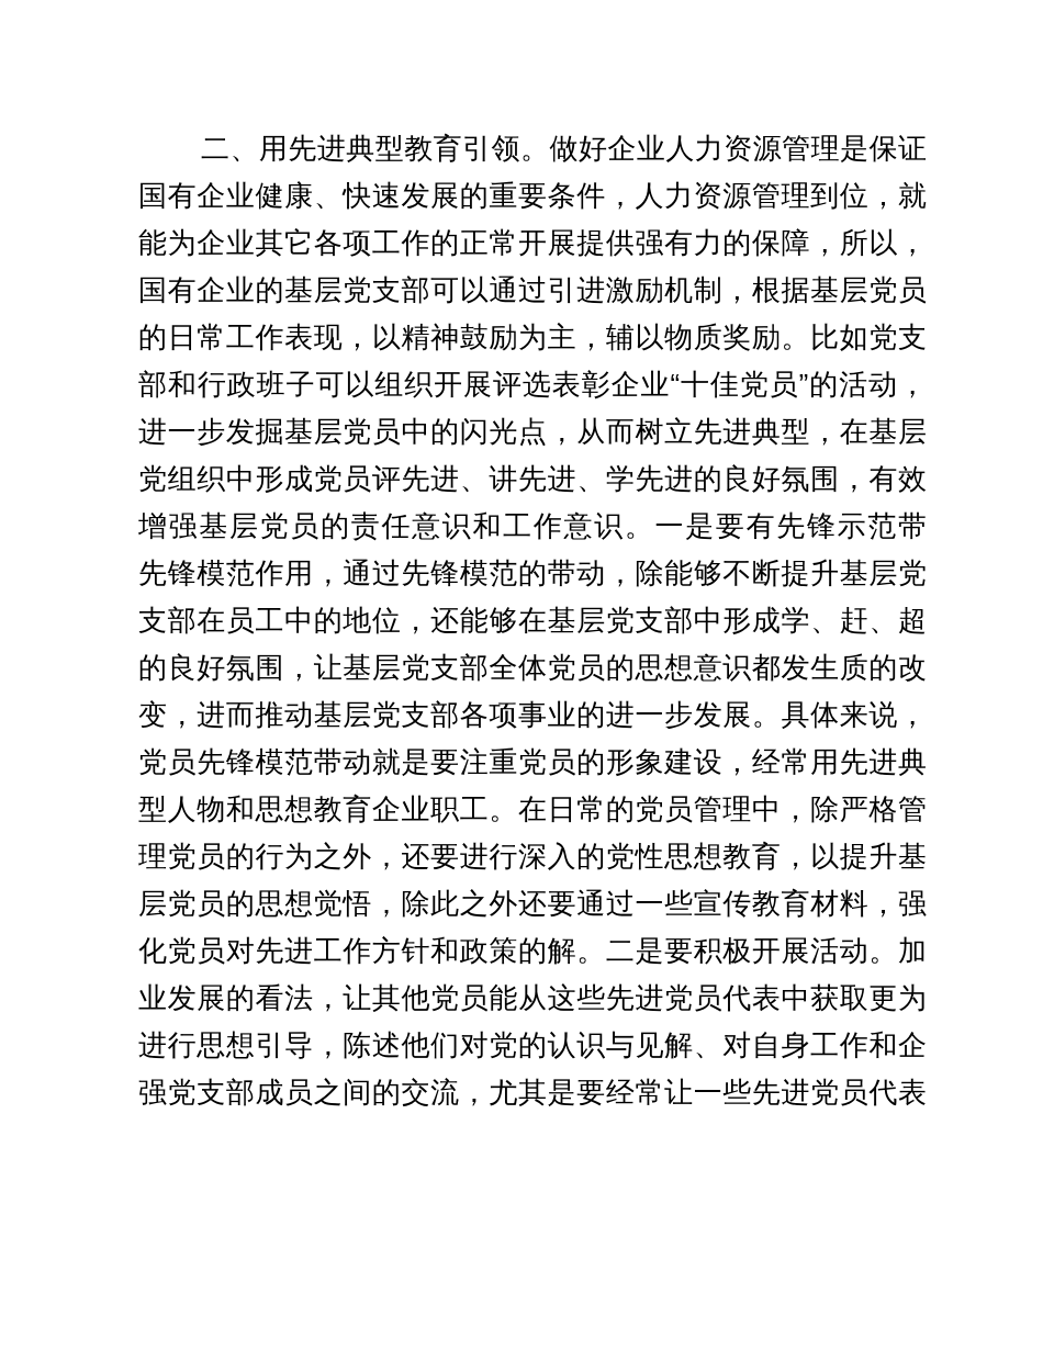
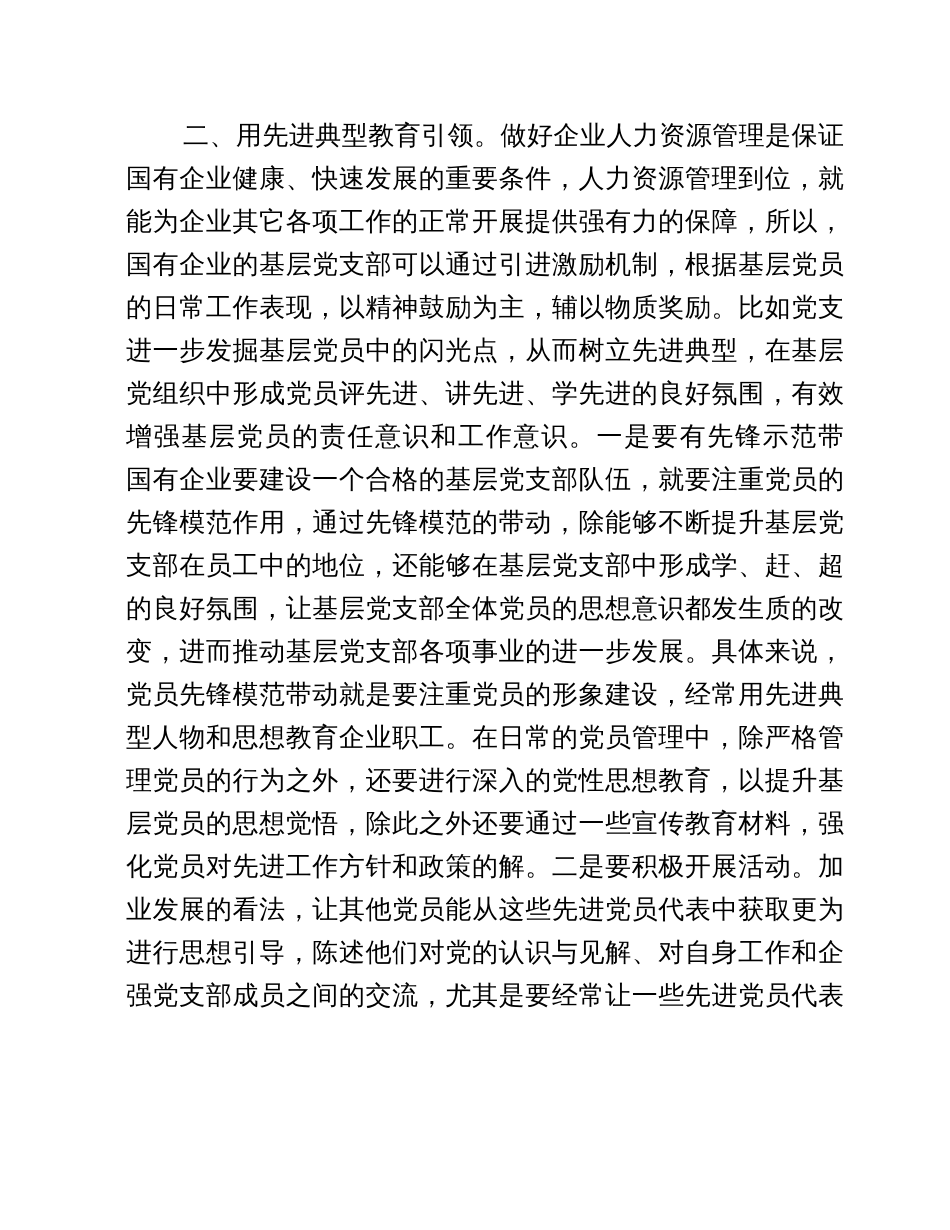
  二、用先进典型教育引领。做好企业人力资源管理是保证
  国有企业健康、快速发展的重要条件，人力资源管理到位，就
  能为企业其它各项工作的正常开展提供强有力的保障，所以，
  国有企业的基层党支部可以通过引进激励机制，根据基层党员
  的日常工作表现，以精神鼓励为主，辅以物质奖励。比如党支
- 部和行政班子可以组织开展评选表彰企业“十佳党员”的活动，
  进一步发掘基层党员中的闪光点，从而树立先进典型，在基层
  党组织中形成党员评先进、讲先进、学先进的良好氛围，有效
  增强基层党员的责任意识和工作意识。一是要有先锋示范带
+ 国有企业要建设一个合格的基层党支部队伍，就要注重党员的
  先锋模范作用，通过先锋模范的带动，除能够不断提升基层党
  支部在员工中的地位，还能够在基层党支部中形成学、赶、超
  的良好氛围，让基层党支部全体党员的思想意识都发生质的改
  变，进而推动基层党支部各项事业的进一步发展。具体来说，
  党员先锋模范带动就是要注重党员的形象建设，经常用先进典
  型人物和思想教育企业职工。在日常的党员管理中，除严格管
  理党员的行为之外，还要进行深入的党性思想教育，以提升基
  层党员的思想觉悟，除此之外还要通过一些宣传教育材料，强
  化党员对先进工作方针和政策的解。二是要积极开展活动。加
  业发展的看法，让其他党员能从这些先进党员代表中获取更为
  进行思想引导，陈述他们对党的认识与见解、对自身工作和企
  强党支部成员之间的交流，尤其是要经常让一些先进党员代表
